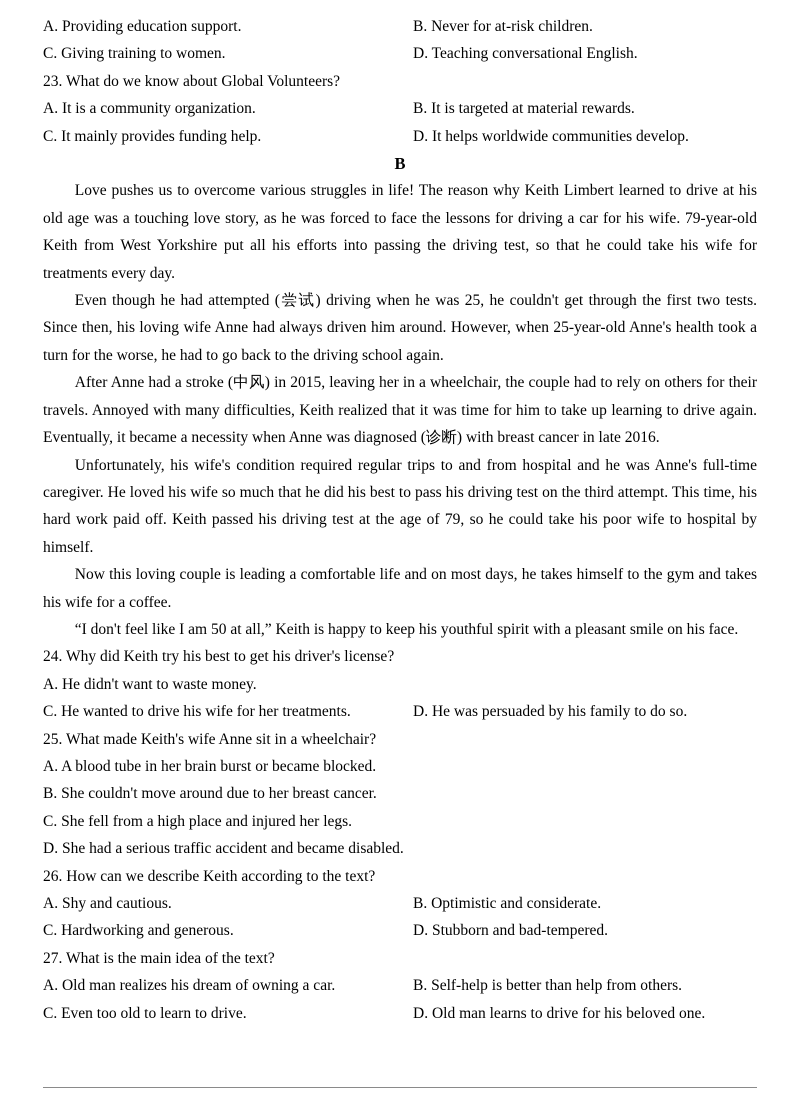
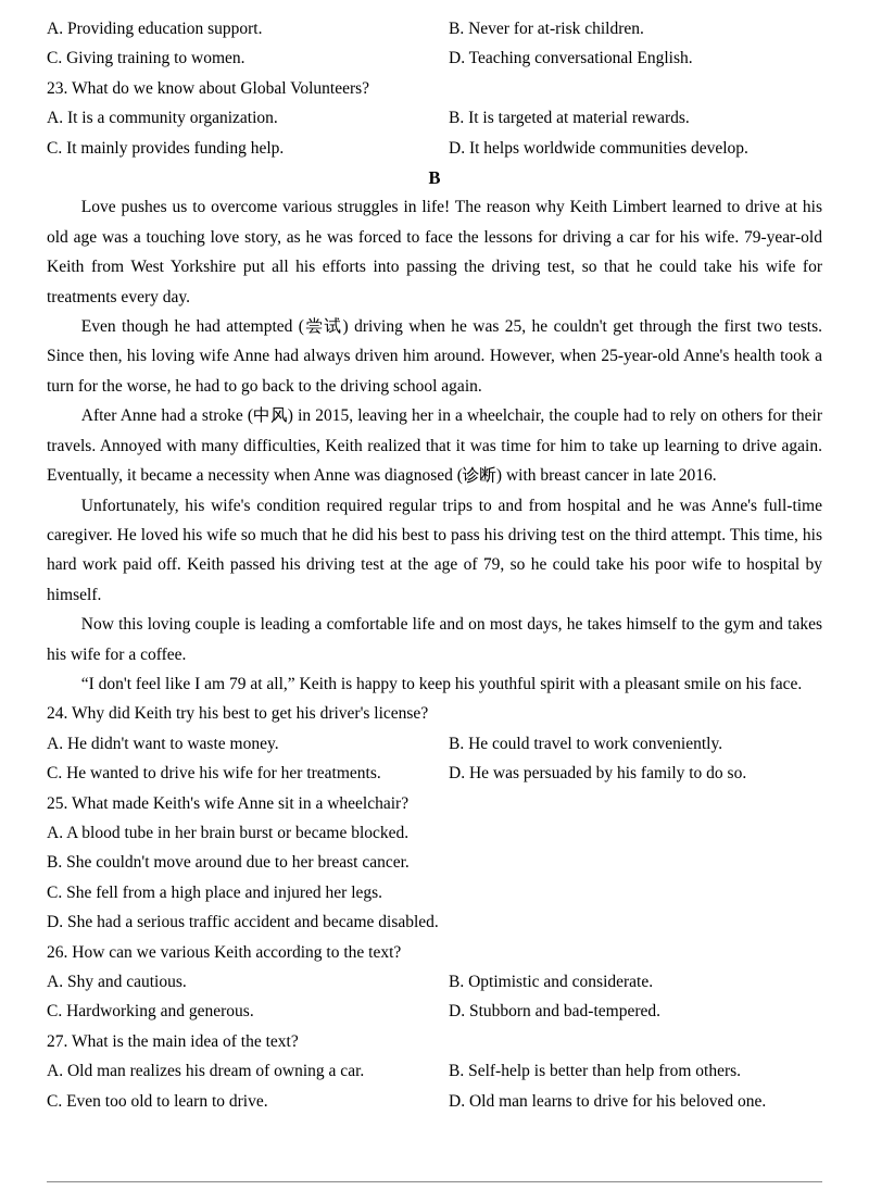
  A. Providing education support.
  B. Never for at-risk children.
  C. Giving training to women.
  D. Teaching conversational English.
  23. What do we know about Global Volunteers?
  A. It is a community organization.
  B. It is targeted at material rewards.
  C. It mainly provides funding help.
  D. It helps worldwide communities develop.
  B
  Love pushes us to overcome various struggles in life! The reason why Keith Limbert learned to drive at his old age was a touching love story, as he was forced to face the lessons for driving a car for his wife. 79-year-old Keith from West Yorkshire put all his efforts into passing the driving test, so that he could take his wife for treatments every day.
  Even though he had attempted (尝试) driving when he was 25, he couldn't get through the first two tests. Since then, his loving wife Anne had always driven him around. However, when 25-year-old Anne's health took a turn for the worse, he had to go back to the driving school again.
  After Anne had a stroke (中风) in 2015, leaving her in a wheelchair, the couple had to rely on others for their travels. Annoyed with many difficulties, Keith realized that it was time for him to take up learning to drive again. Eventually, it became a necessity when Anne was diagnosed (诊断) with breast cancer in late 2016.
  Unfortunately, his wife's condition required regular trips to and from hospital and he was Anne's full-time caregiver. He loved his wife so much that he did his best to pass his driving test on the third attempt. This time, his hard work paid off. Keith passed his driving test at the age of 79, so he could take his poor wife to hospital by himself.
  Now this loving couple is leading a comfortable life and on most days, he takes himself to the gym and takes his wife for a coffee.
- “I don't feel like I am 50 at all,” Keith is happy to keep his youthful spirit with a pleasant smile on his face.
+ “I don't feel like I am 79 at all,” Keith is happy to keep his youthful spirit with a pleasant smile on his face.
  24. Why did Keith try his best to get his driver's license?
  A. He didn't want to waste money.
+ B. He could travel to work conveniently.
  C. He wanted to drive his wife for her treatments.
  D. He was persuaded by his family to do so.
  25. What made Keith's wife Anne sit in a wheelchair?
  A. A blood tube in her brain burst or became blocked.
  B. She couldn't move around due to her breast cancer.
  C. She fell from a high place and injured her legs.
  D. She had a serious traffic accident and became disabled.
- 26. How can we describe Keith according to the text?
+ 26. How can we various Keith according to the text?
  A. Shy and cautious.
  B. Optimistic and considerate.
  C. Hardworking and generous.
  D. Stubborn and bad-tempered.
  27. What is the main idea of the text?
  A. Old man realizes his dream of owning a car.
  B. Self-help is better than help from others.
  C. Even too old to learn to drive.
  D. Old man learns to drive for his beloved one.
